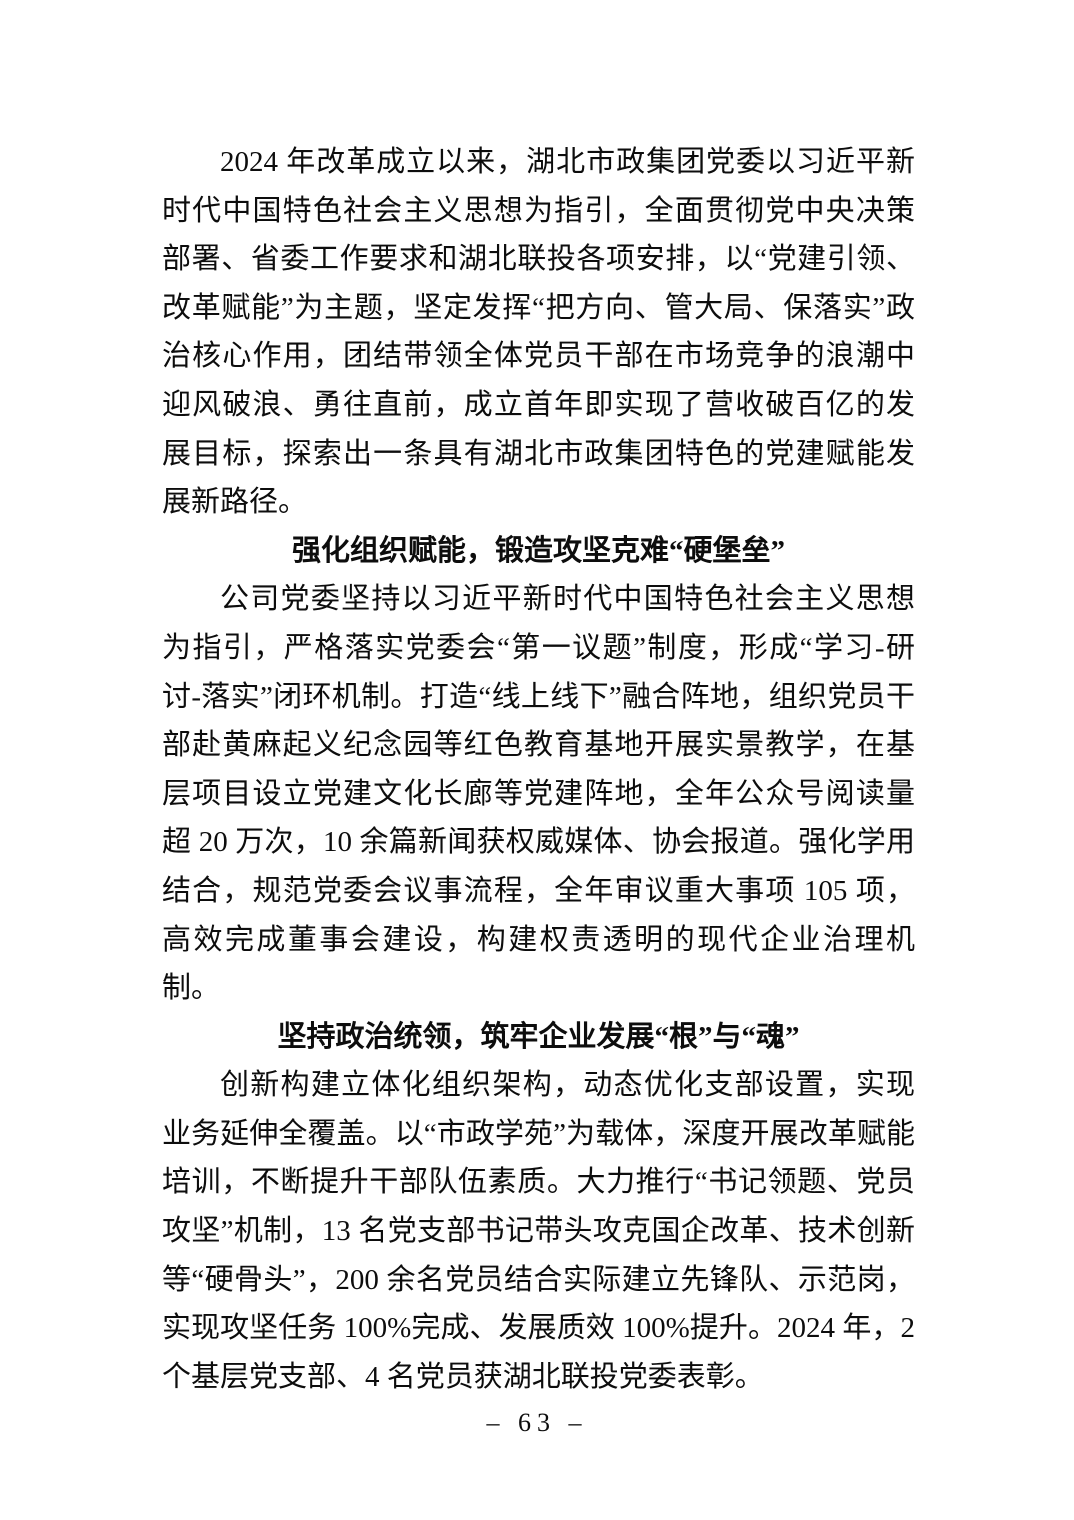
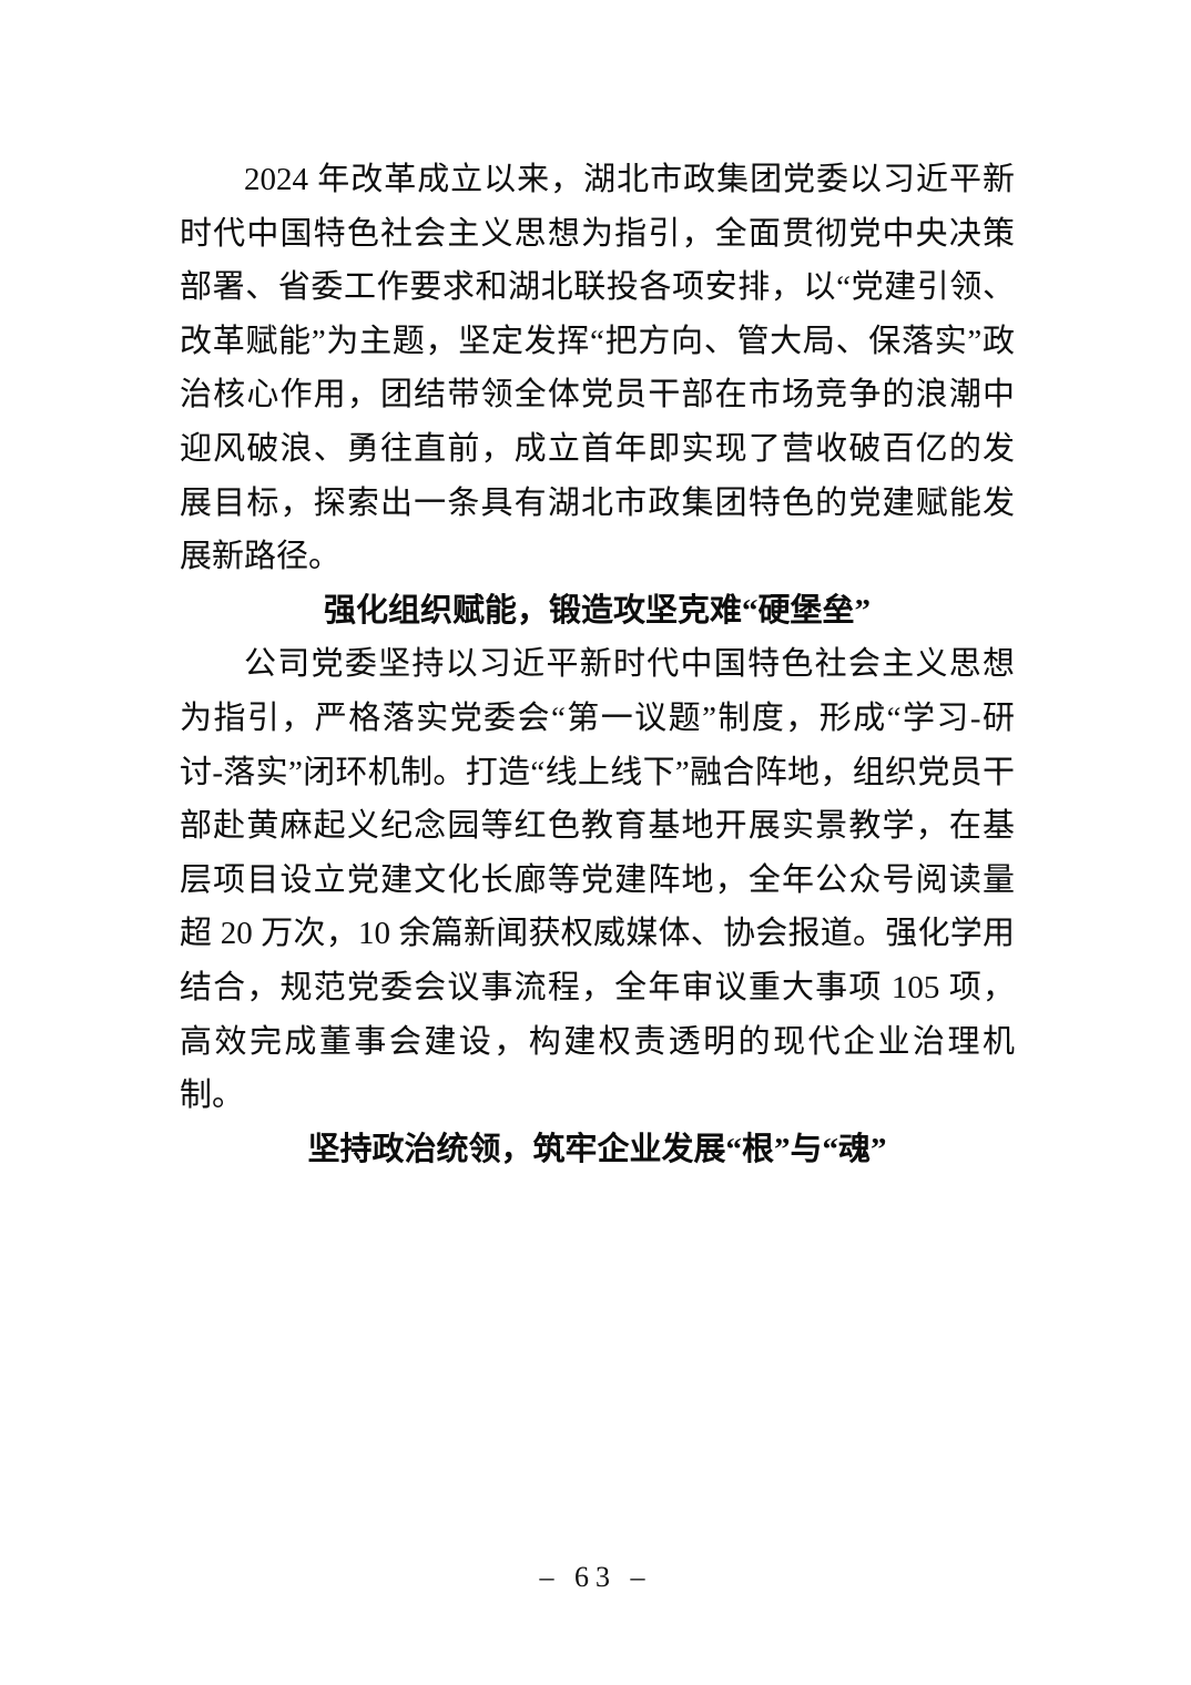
  2024 年改革成立以来，湖北市政集团党委以习近平新时代中国特色社会主义思想为指引，全面贯彻党中央决策部署、省委工作要求和湖北联投各项安排，以“党建引领、改革赋能”为主题，坚定发挥“把方向、管大局、保落实”政治核心作用，团结带领全体党员干部在市场竞争的浪潮中迎风破浪、勇往直前，成立首年即实现了营收破百亿的发展目标，探索出一条具有湖北市政集团特色的党建赋能发展新路径。
  强化组织赋能，锻造攻坚克难“硬堡垒”
  公司党委坚持以习近平新时代中国特色社会主义思想为指引，严格落实党委会“第一议题”制度，形成“学习-研讨-落实”闭环机制。打造“线上线下”融合阵地，组织党员干部赴黄麻起义纪念园等红色教育基地开展实景教学，在基层项目设立党建文化长廊等党建阵地，全年公众号阅读量超 20 万次，10 余篇新闻获权威媒体、协会报道。强化学用结合，规范党委会议事流程，全年审议重大事项 105 项，高效完成董事会建设，构建权责透明的现代企业治理机制。
  坚持政治统领，筑牢企业发展“根”与“魂”
- 创新构建立体化组织架构，动态优化支部设置，实现业务延伸全覆盖。以“市政学苑”为载体，深度开展改革赋能培训，不断提升干部队伍素质。大力推行“书记领题、党员攻坚”机制，13 名党支部书记带头攻克国企改革、技术创新等“硬骨头”，200 余名党员结合实际建立先锋队、示范岗，实现攻坚任务 100%完成、发展质效 100%提升。2024 年，2 个基层党支部、4 名党员获湖北联投党委表彰。
  – 63 –
